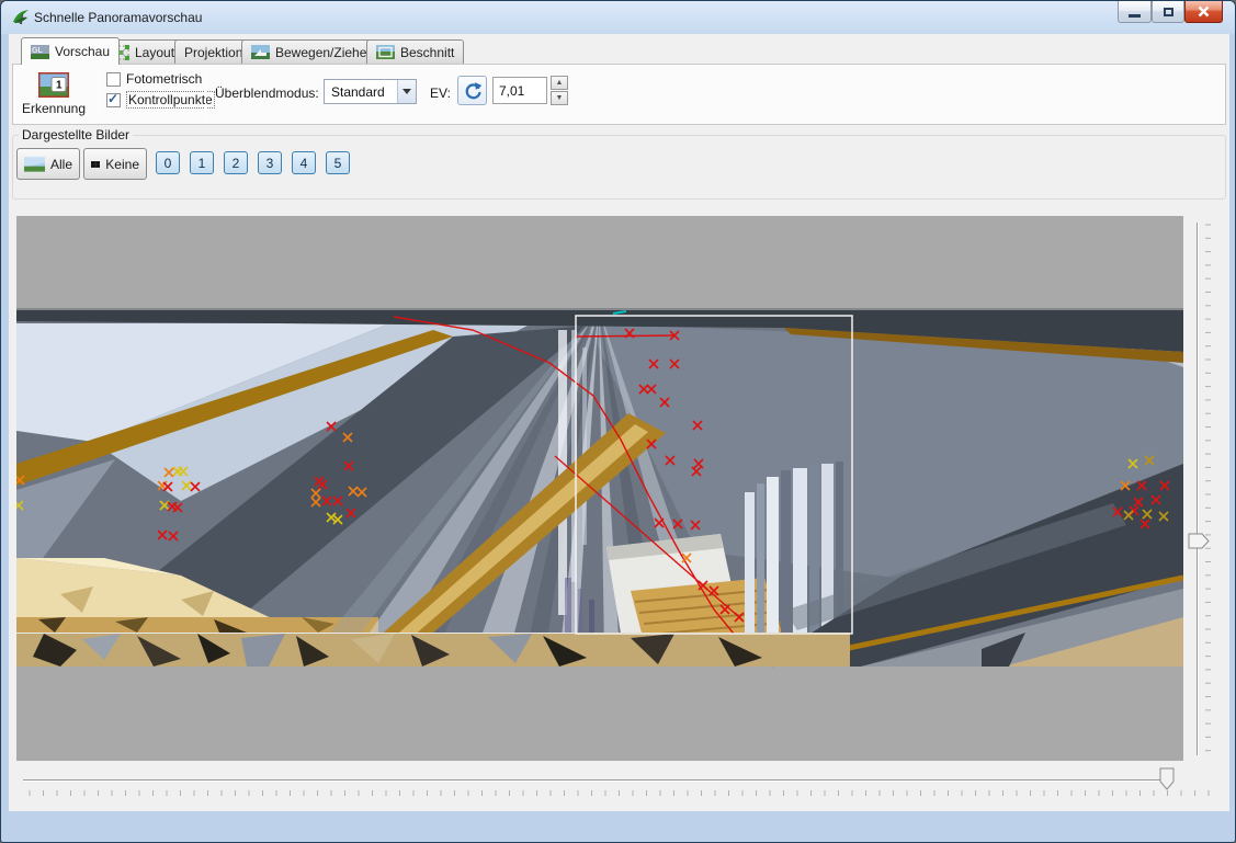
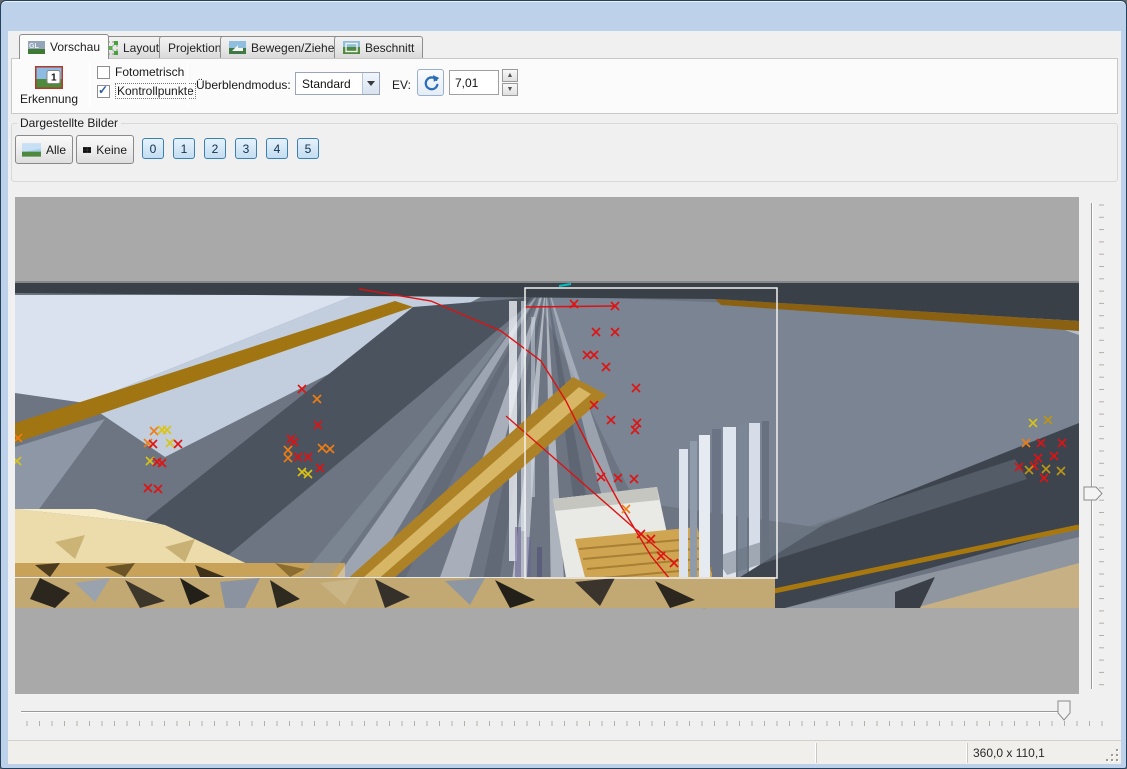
- Schnelle Panoramavorschau
  Vorschau
  Layout
  Projektion
  Bewegen/Ziehe
  Beschnitt
  1
  Erkennung
  Fotometrisch
  ✓
  Kontrollpunkte
  Überblendmodus:
  Standard
  EV:
  7,01
  Dargestellte Bilder
  Alle
  Keine
  0
  1
  2
  3
  4
  5
+ 360,0 x 110,1
